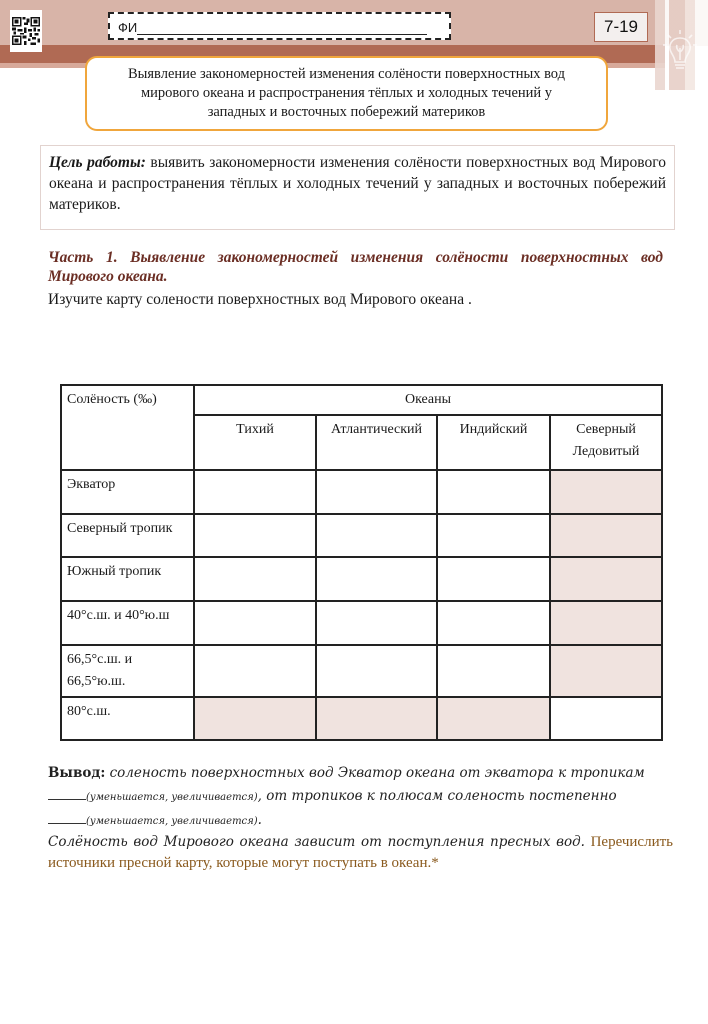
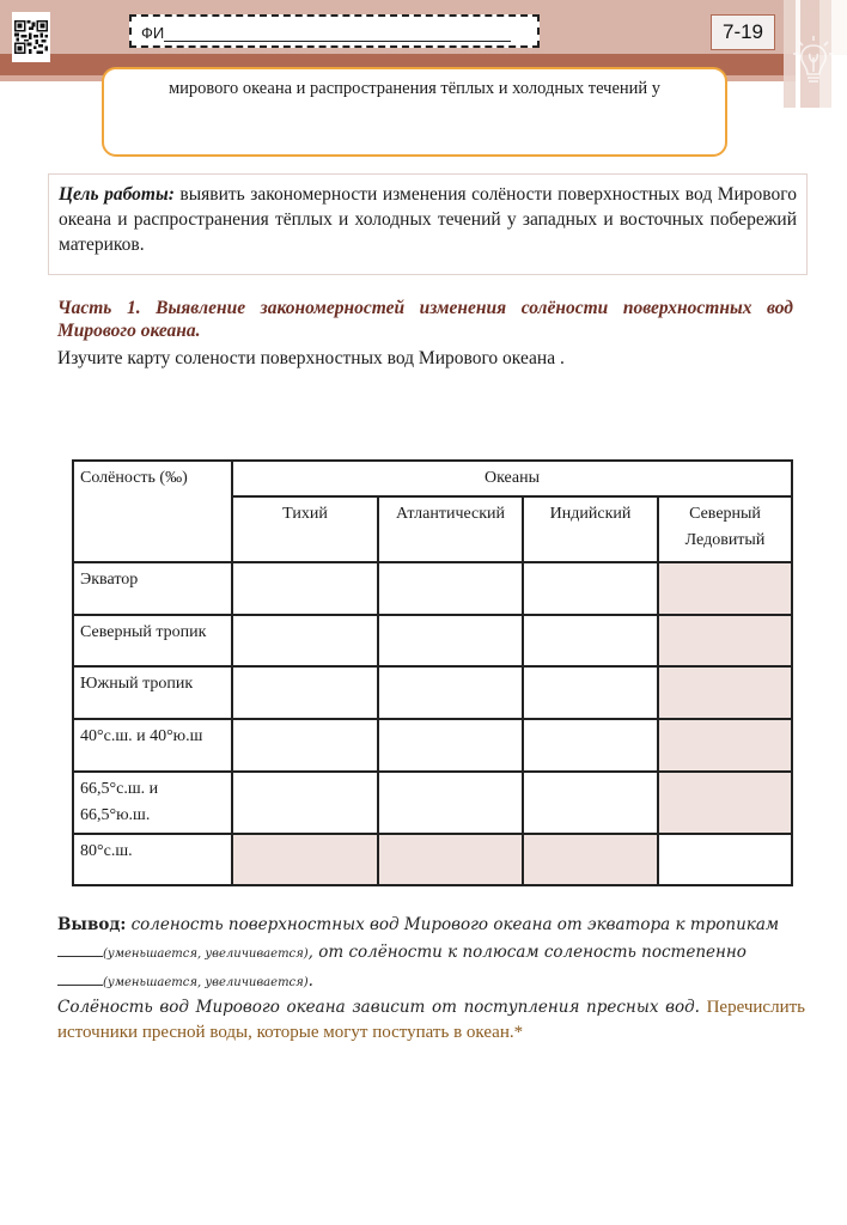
  ФИ
  7-19
- Выявление закономерностей изменения солёности поверхностных вод
  мирового океана и распространения тёплых и холодных течений у
- западных и восточных побережий материков
  Цель работы: выявить закономерности изменения солёности поверхностных вод Мирового океана и распространения тёплых и холодных течений у западных и восточных побережий материков.
  Часть 1. Выявление закономерностей изменения солёности поверхностных вод Мирового океана.
  Изучите карту солености поверхностных вод Мирового океана .
  Солёность (‰)	Океаны
  Тихий	Атлантический	Индийский	Северный Ледовитый
  Экватор
  Северный тропик
  Южный тропик
  40°с.ш. и 40°ю.ш
  66,5°с.ш. и 66,5°ю.ш.
  80°с.ш.
- Вывод: соленость поверхностных вод Экватор океана от экватора к тропикам
+ Вывод: соленость поверхностных вод Мирового океана от экватора к тропикам
- (уменьшается, увеличивается), от тропиков к полюсам соленость постепенно
+ (уменьшается, увеличивается), от солёности к полюсам соленость постепенно
  (уменьшается, увеличивается).
- Солёность вод Мирового океана зависит от поступления пресных вод. Перечислить источники пресной карту, которые могут поступать в океан.*
+ Солёность вод Мирового океана зависит от поступления пресных вод. Перечислить источники пресной воды, которые могут поступать в океан.*
